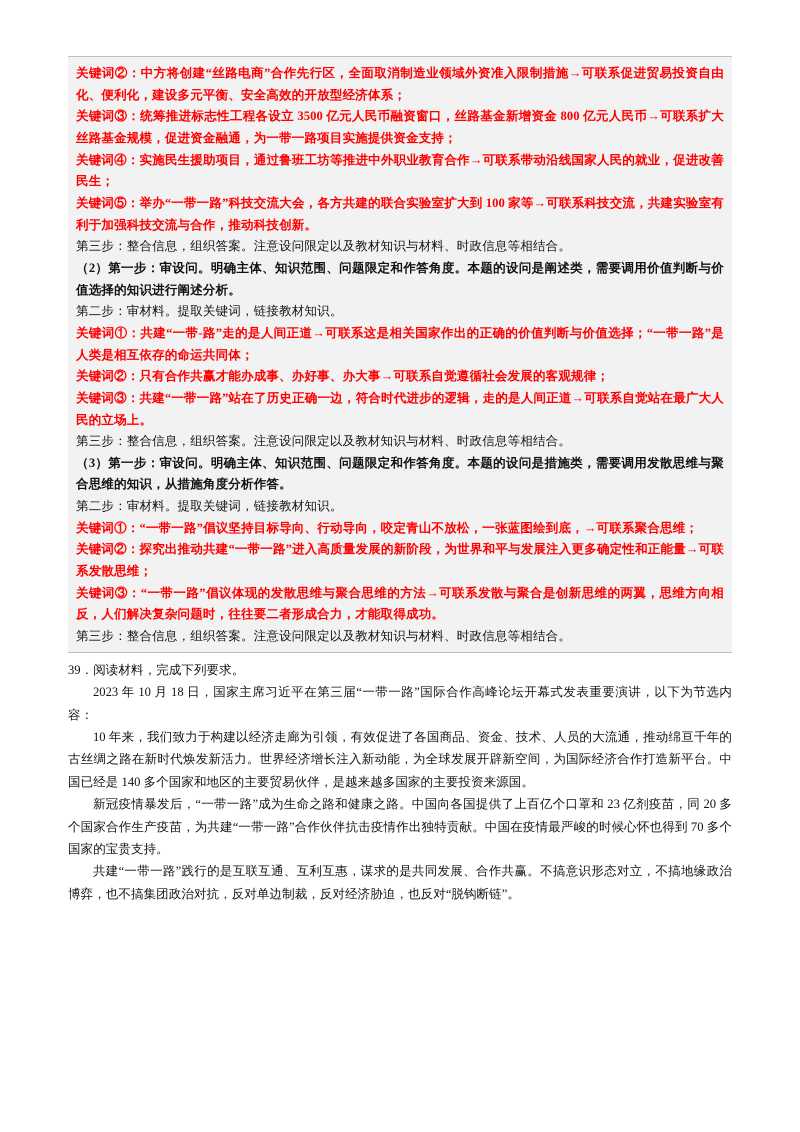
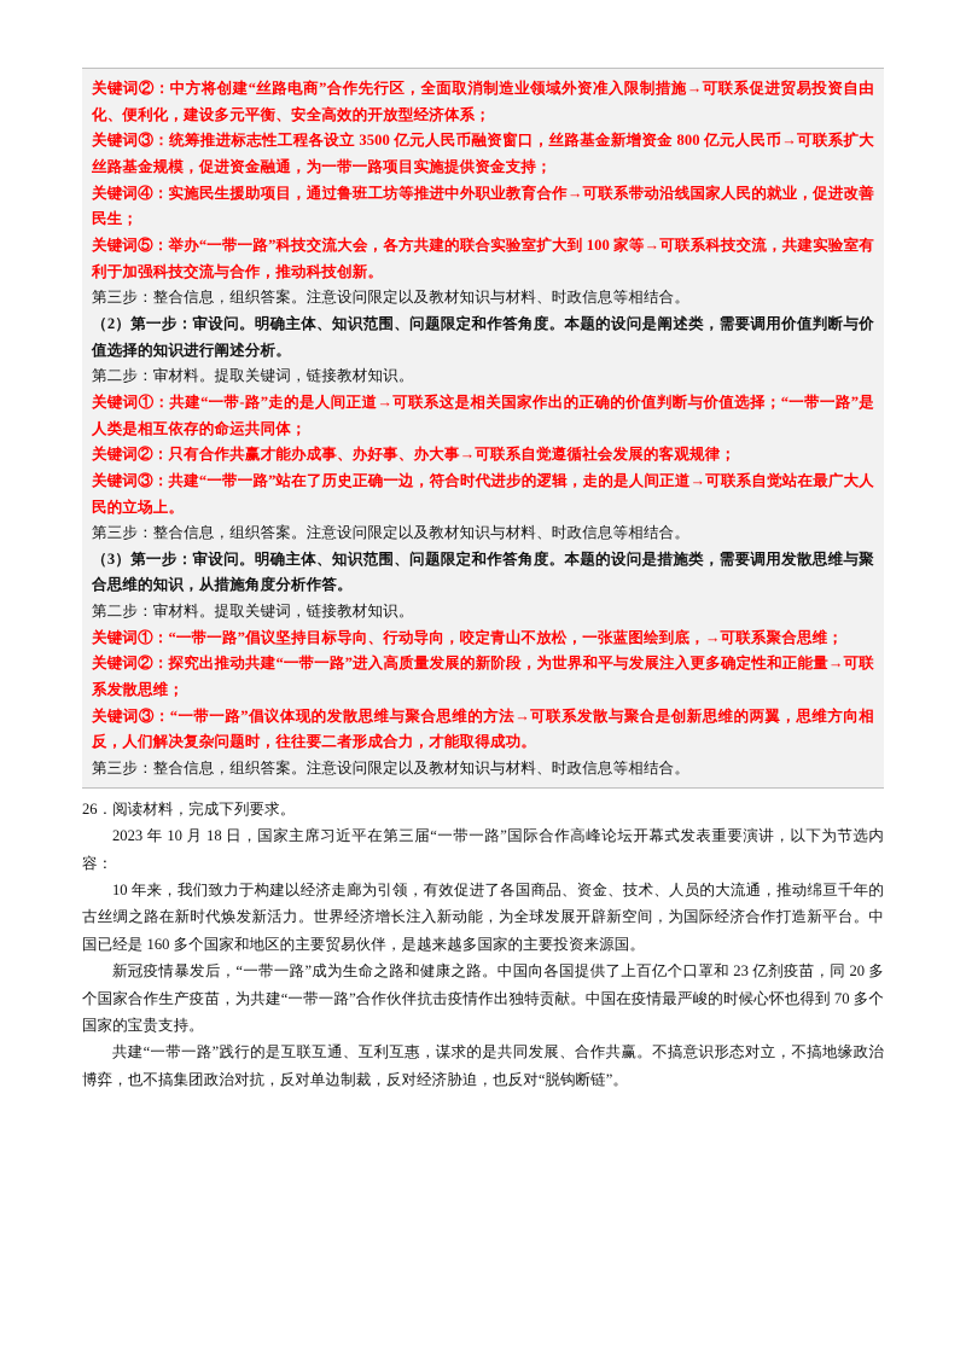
  关键词②：中方将创建“丝路电商”合作先行区，全面取消制造业领域外资准入限制措施→可联系促进贸易投资自由化、便利化，建设多元平衡、安全高效的开放型经济体系；
  关键词③：统筹推进标志性工程各设立 3500 亿元人民币融资窗口，丝路基金新增资金 800 亿元人民币→可联系扩大丝路基金规模，促进资金融通，为一带一路项目实施提供资金支持；
  关键词④：实施民生援助项目，通过鲁班工坊等推进中外职业教育合作→可联系带动沿线国家人民的就业，促进改善民生；
  关键词⑤：举办“一带一路”科技交流大会，各方共建的联合实验室扩大到 100 家等→可联系科技交流，共建实验室有利于加强科技交流与合作，推动科技创新。
  第三步：整合信息，组织答案。注意设问限定以及教材知识与材料、时政信息等相结合。
  （2）第一步：审设问。明确主体、知识范围、问题限定和作答角度。本题的设问是阐述类，需要调用价值判断与价值选择的知识进行阐述分析。
  第二步：审材料。提取关键词，链接教材知识。
  关键词①：共建“一带-路”走的是人间正道→可联系这是相关国家作出的正确的价值判断与价值选择；“一带一路”是人类是相互依存的命运共同体；
  关键词②：只有合作共赢才能办成事、办好事、办大事→可联系自觉遵循社会发展的客观规律；
  关键词③：共建“一带一路”站在了历史正确一边，符合时代进步的逻辑，走的是人间正道→可联系自觉站在最广大人民的立场上。
  第三步：整合信息，组织答案。注意设问限定以及教材知识与材料、时政信息等相结合。
  （3）第一步：审设问。明确主体、知识范围、问题限定和作答角度。本题的设问是措施类，需要调用发散思维与聚合思维的知识，从措施角度分析作答。
  第二步：审材料。提取关键词，链接教材知识。
  关键词①：“一带一路”倡议坚持目标导向、行动导向，咬定青山不放松，一张蓝图绘到底，→可联系聚合思维；
  关键词②：探究出推动共建“一带一路”进入高质量发展的新阶段，为世界和平与发展注入更多确定性和正能量→可联系发散思维；
  关键词③：“一带一路”倡议体现的发散思维与聚合思维的方法→可联系发散与聚合是创新思维的两翼，思维方向相反，人们解决复杂问题时，往往要二者形成合力，才能取得成功。
  第三步：整合信息，组织答案。注意设问限定以及教材知识与材料、时政信息等相结合。
- 39．阅读材料，完成下列要求。
+ 26．阅读材料，完成下列要求。
  2023 年 10 月 18 日，国家主席习近平在第三届“一带一路”国际合作高峰论坛开幕式发表重要演讲，以下为节选内容：
- 10 年来，我们致力于构建以经济走廊为引领，有效促进了各国商品、资金、技术、人员的大流通，推动绵亘千年的古丝绸之路在新时代焕发新活力。世界经济增长注入新动能，为全球发展开辟新空间，为国际经济合作打造新平台。中国已经是 140 多个国家和地区的主要贸易伙伴，是越来越多国家的主要投资来源国。
+ 10 年来，我们致力于构建以经济走廊为引领，有效促进了各国商品、资金、技术、人员的大流通，推动绵亘千年的古丝绸之路在新时代焕发新活力。世界经济增长注入新动能，为全球发展开辟新空间，为国际经济合作打造新平台。中国已经是 160 多个国家和地区的主要贸易伙伴，是越来越多国家的主要投资来源国。
  新冠疫情暴发后，“一带一路”成为生命之路和健康之路。中国向各国提供了上百亿个口罩和 23 亿剂疫苗，同 20 多个国家合作生产疫苗，为共建“一带一路”合作伙伴抗击疫情作出独特贡献。中国在疫情最严峻的时候心怀也得到 70 多个国家的宝贵支持。
  共建“一带一路”践行的是互联互通、互利互惠，谋求的是共同发展、合作共赢。不搞意识形态对立，不搞地缘政治博弈，也不搞集团政治对抗，反对单边制裁，反对经济胁迫，也反对“脱钩断链”。
